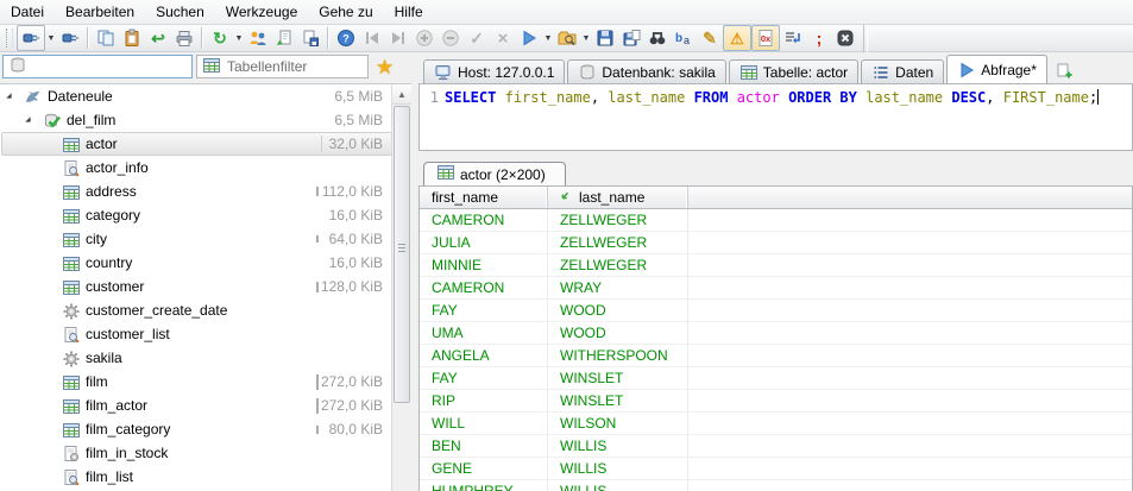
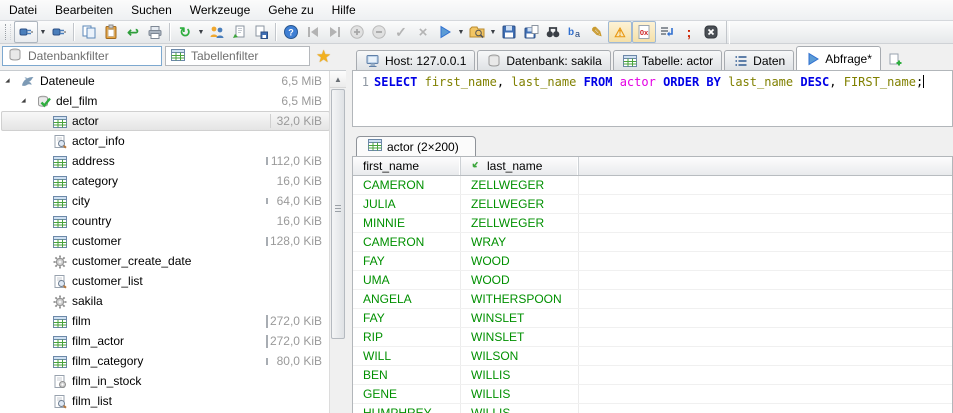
  Datei
  Bearbeiten
  Suchen
  Werkzeuge
  Gehe zu
  Hilfe
  ↩
  ↻
  ?
  ✓
  ×
  b
  a
  ✎
  ⚠
  0x
  ;
+ Datenbankfilter
  Tabellenfilter
  ★
  Host: 127.0.0.1
  Datenbank: sakila
  Tabelle: actor
  Daten
  Abfrage*
  Dateneule
  6,5 MiB
  del_film
  6,5 MiB
  actor
  32,0 KiB
  actor_info
  address
  112,0 KiB
  category
  16,0 KiB
  city
  64,0 KiB
  country
  16,0 KiB
  customer
  128,0 KiB
  customer_create_date
  customer_list
  sakila
  film
  272,0 KiB
  film_actor
  272,0 KiB
  film_category
  80,0 KiB
  film_in_stock
  film_list
  ▲
  1
  SELECT first_name, last_name FROM actor ORDER BY last_name DESC, FIRST_name;
  actor (2×200)
  first_name
  last_name
  CAMERON
  ZELLWEGER
  JULIA
  ZELLWEGER
  MINNIE
  ZELLWEGER
  CAMERON
  WRAY
  FAY
  WOOD
  UMA
  WOOD
  ANGELA
  WITHERSPOON
  FAY
  WINSLET
  RIP
  WINSLET
  WILL
  WILSON
  BEN
  WILLIS
  GENE
  WILLIS
